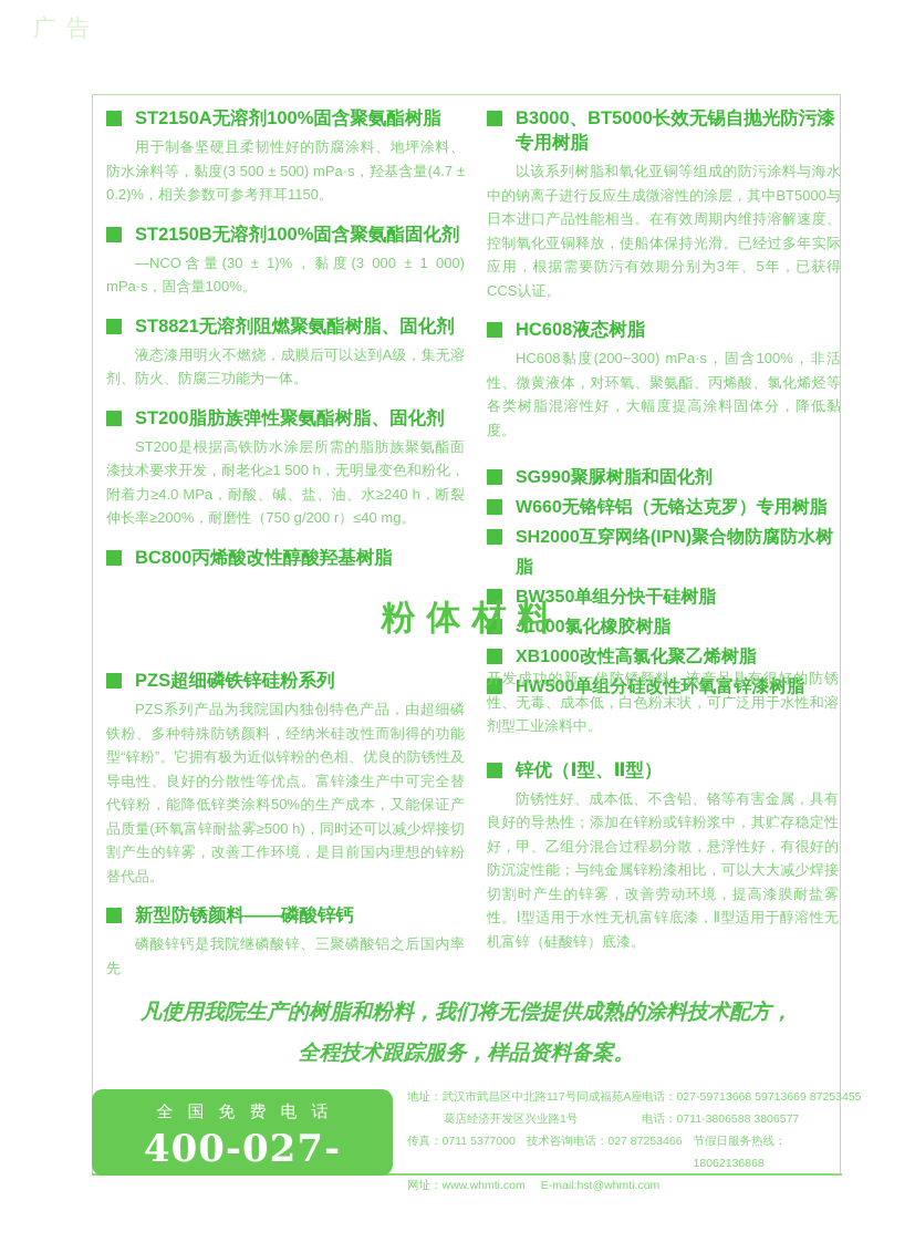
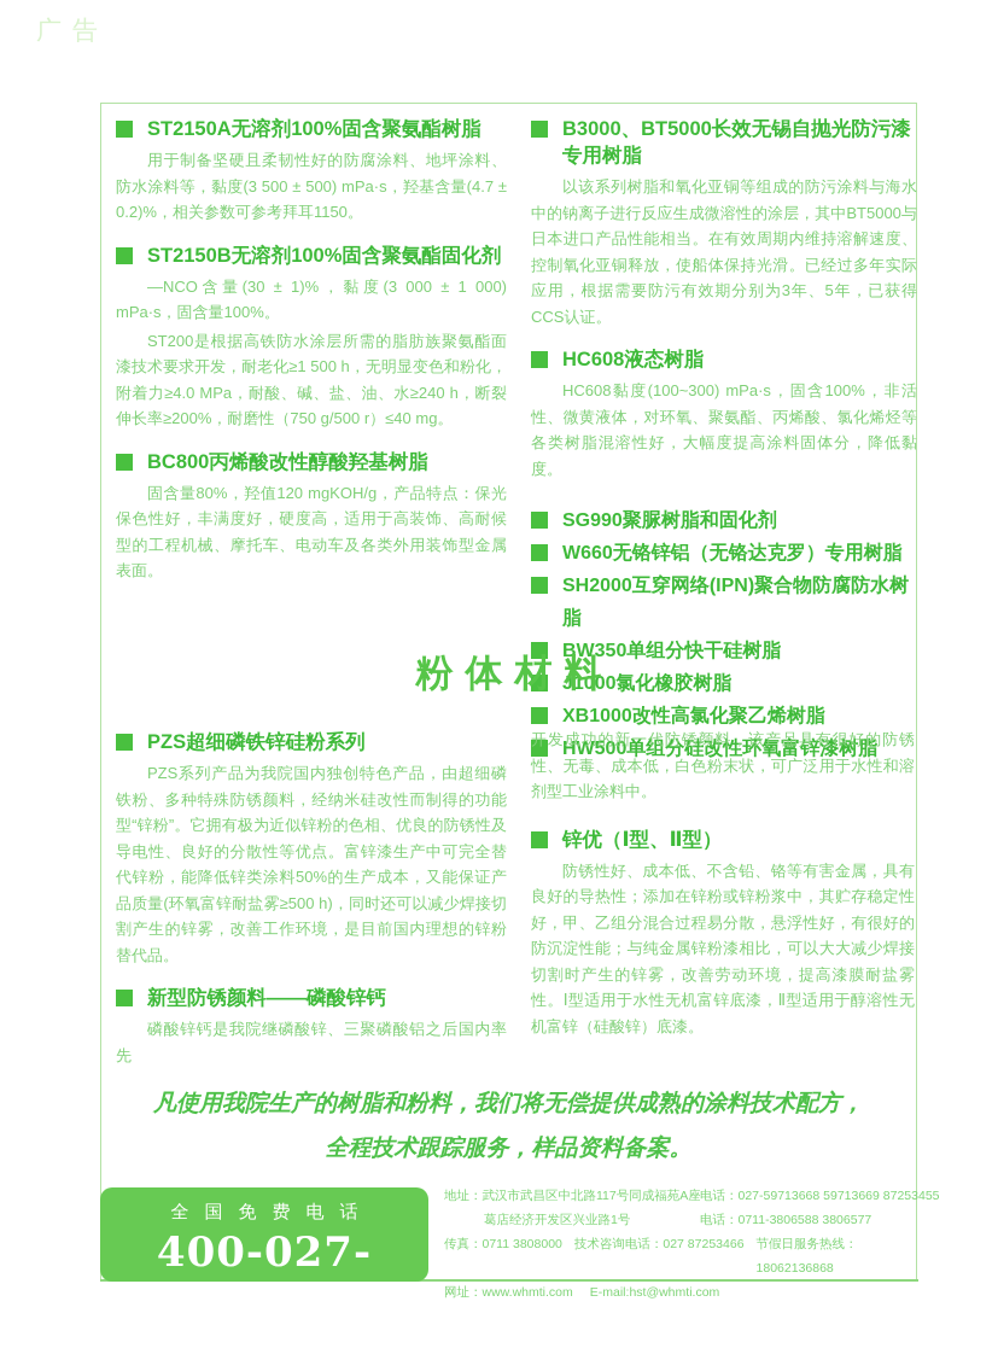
  广告
  ST2150A无溶剂100%固含聚氨酯树脂
  用于制备坚硬且柔韧性好的防腐涂料、地坪涂料、防水涂料等，黏度(3 500 ± 500) mPa·s，羟基含量(4.7 ± 0.2)%，相关参数可参考拜耳1150。
  ST2150B无溶剂100%固含聚氨酯固化剂
  —NCO含量(30 ± 1)%，黏度(3 000 ± 1 000) mPa·s，固含量100%。
- ST8821无溶剂阻燃聚氨酯树脂、固化剂
- 液态漆用明火不燃烧，成膜后可以达到A级，集无溶剂、防火、防腐三功能为一体。
- ST200脂肪族弹性聚氨酯树脂、固化剂
- ST200是根据高铁防水涂层所需的脂肪族聚氨酯面漆技术要求开发，耐老化≥1 500 h，无明显变色和粉化，附着力≥4.0 MPa，耐酸、碱、盐、油、水≥240 h，断裂伸长率≥200%，耐磨性（750 g/200 r）≤40 mg。
+ ST200是根据高铁防水涂层所需的脂肪族聚氨酯面漆技术要求开发，耐老化≥1 500 h，无明显变色和粉化，附着力≥4.0 MPa，耐酸、碱、盐、油、水≥240 h，断裂伸长率≥200%，耐磨性（750 g/500 r）≤40 mg。
  BC800丙烯酸改性醇酸羟基树脂
+ 固含量80%，羟值120 mgKOH/g，产品特点：保光保色性好，丰满度好，硬度高，适用于高装饰、高耐候型的工程机械、摩托车、电动车及各类外用装饰型金属表面。
  B3000、BT5000长效无锡自抛光防污漆专用树脂
  以该系列树脂和氧化亚铜等组成的防污涂料与海水中的钠离子进行反应生成微溶性的涂层，其中BT5000与日本进口产品性能相当。在有效周期内维持溶解速度、控制氧化亚铜释放，使船体保持光滑。已经过多年实际应用，根据需要防污有效期分别为3年、5年，已获得CCS认证。
  HC608液态树脂
- HC608黏度(200~300) mPa·s，固含100%，非活性、微黄液体，对环氧、聚氨酯、丙烯酸、氯化烯烃等各类树脂混溶性好，大幅度提高涂料固体分，降低黏度。
+ HC608黏度(100~300) mPa·s，固含100%，非活性、微黄液体，对环氧、聚氨酯、丙烯酸、氯化烯烃等各类树脂混溶性好，大幅度提高涂料固体分，降低黏度。
  SG990聚脲树脂和固化剂
  W660无铬锌铝（无铬达克罗）专用树脂
  SH2000互穿网络(IPN)聚合物防腐防水树脂
  BW350单组分快干硅树脂
  J1000氯化橡胶树脂
  XB1000改性高氯化聚乙烯树脂
  HW500单组分硅改性环氧富锌漆树脂
  粉体材料
  PZS超细磷铁锌硅粉系列
  PZS系列产品为我院国内独创特色产品，由超细磷铁粉、多种特殊防锈颜料，经纳米硅改性而制得的功能型“锌粉”。它拥有极为近似锌粉的色相、优良的防锈性及导电性、良好的分散性等优点。富锌漆生产中可完全替代锌粉，能降低锌类涂料50%的生产成本，又能保证产品质量(环氧富锌耐盐雾≥500 h)，同时还可以减少焊接切割产生的锌雾，改善工作环境，是目前国内理想的锌粉替代品。
  新型防锈颜料——磷酸锌钙
  磷酸锌钙是我院继磷酸锌、三聚磷酸铝之后国内率先
  开发成功的新一代防锈颜料，该产品具有很好的防锈性、无毒、成本低，白色粉末状，可广泛用于水性和溶剂型工业涂料中。
  锌优（Ⅰ型、Ⅱ型）
  防锈性好、成本低、不含铅、铬等有害金属，具有良好的导热性；添加在锌粉或锌粉浆中，其贮存稳定性好，甲、乙组分混合过程易分散，悬浮性好，有很好的防沉淀性能；与纯金属锌粉漆相比，可以大大减少焊接切割时产生的锌雾，改善劳动环境，提高漆膜耐盐雾性。Ⅰ型适用于水性无机富锌底漆，Ⅱ型适用于醇溶性无机富锌（硅酸锌）底漆。
  凡使用我院生产的树脂和粉料，我们将无偿提供成熟的涂料技术配方，
  全程技术跟踪服务，样品资料备案。
  全国免费电话
  400-027-5477
  地址：武汉市武昌区中北路117号同成福苑A座
  电话：027-59713668 59713669 87253455
  葛店经济开发区兴业路1号
  电话：0711-3806588 3806577
- 传真：0711 5377000
+ 传真：0711 3808000
  技术咨询电话：027 87253466
  节假日服务热线：18062136868
  网址：www.whmti.com
  E-mail:hst@whmti.com
